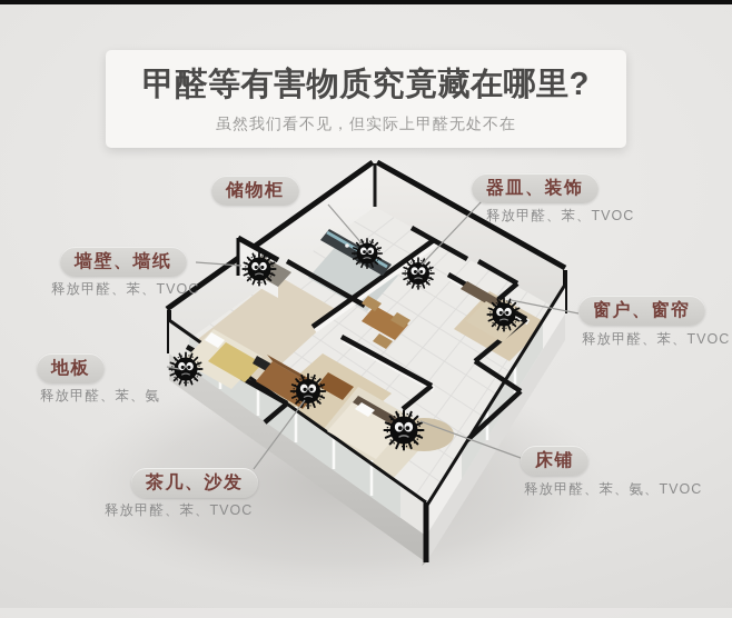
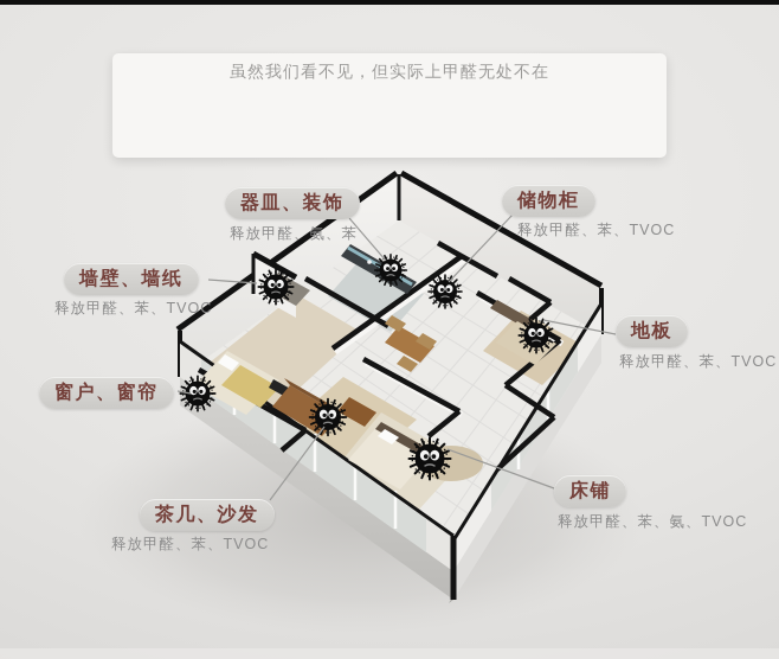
- 甲醛等有害物质究竟藏在哪里?
  虽然我们看不见，但实际上甲醛无处不在
- 储物柜
+ 器皿、装饰
+ 释放甲醛、氨、苯
- 器皿、装饰
+ 储物柜
  释放甲醛、苯、TVOC
  墙壁、墙纸
  释放甲醛、苯、TVOC
- 窗户、窗帘
+ 地板
  释放甲醛、苯、TVOC
- 地板
+ 窗户、窗帘
- 释放甲醛、苯、氨
  茶几、沙发
  释放甲醛、苯、TVOC
  床铺
  释放甲醛、苯、氨、TVOC
